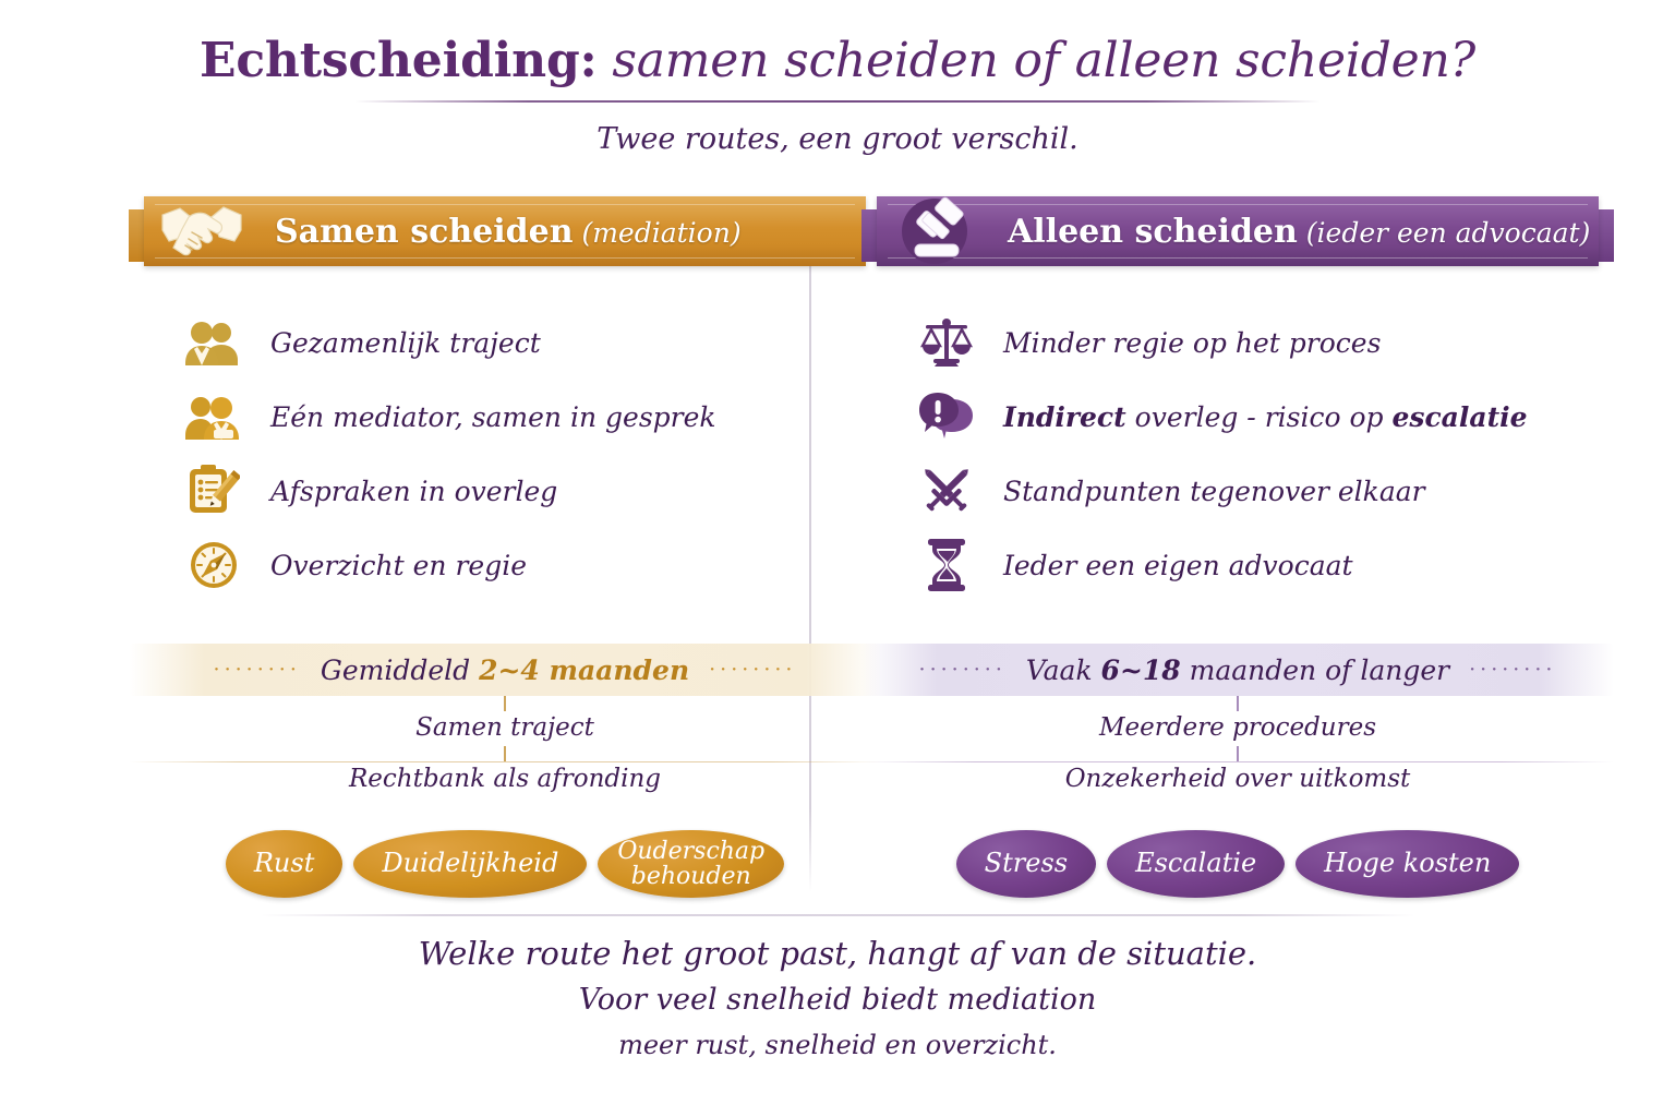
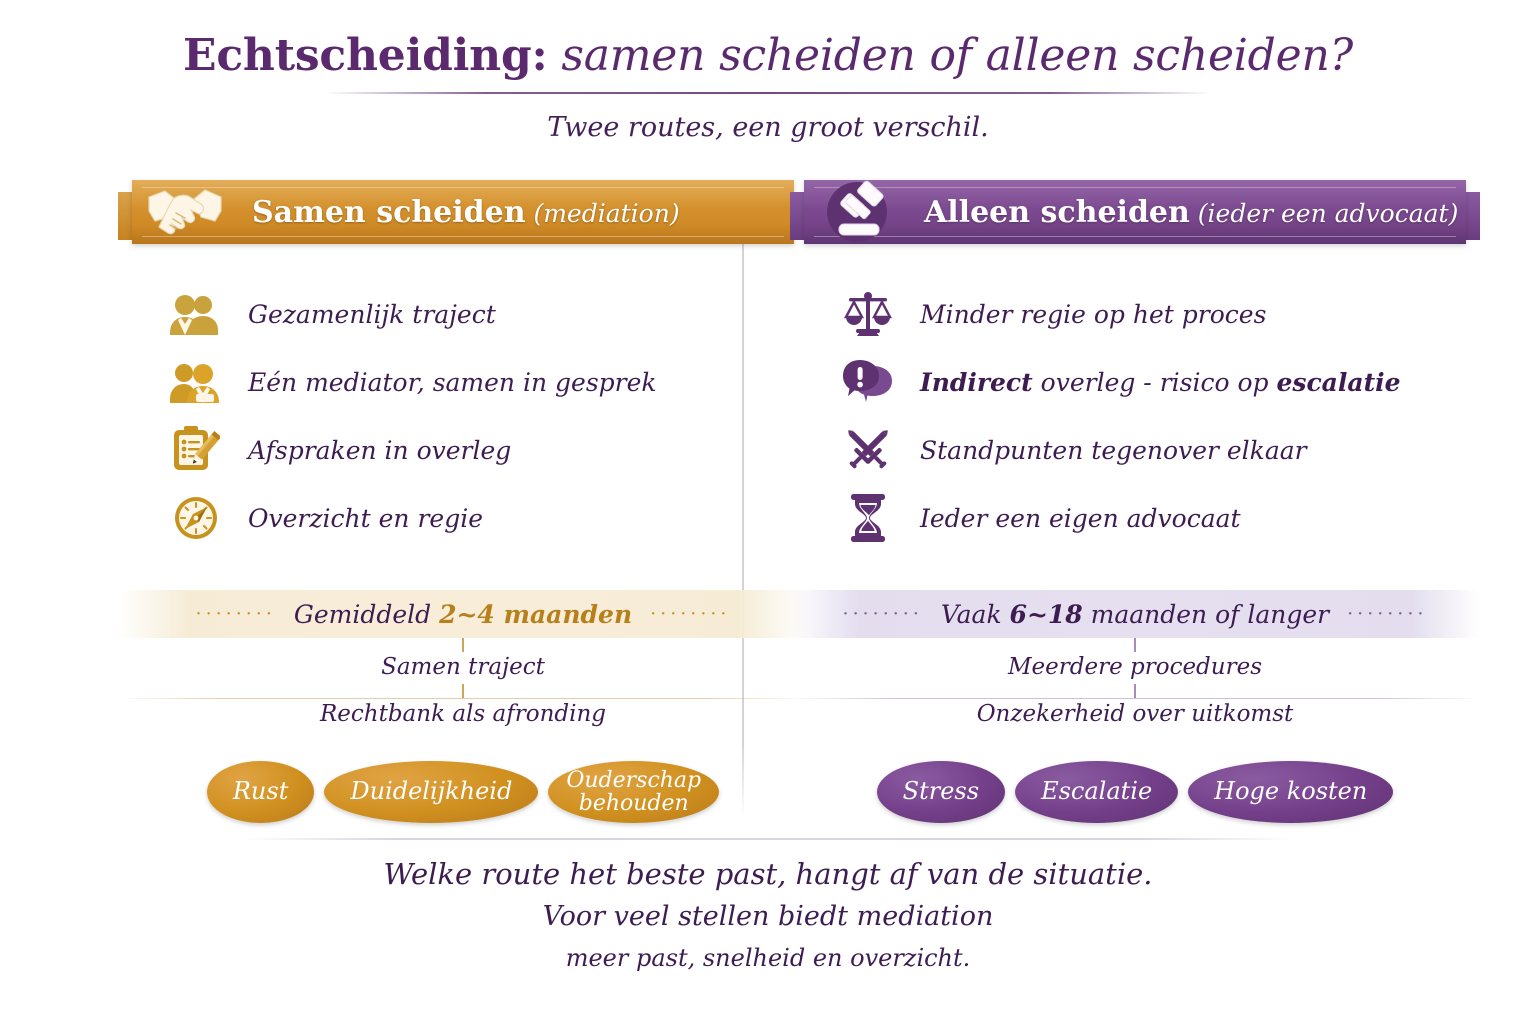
  Echtscheiding: samen scheiden of alleen scheiden?
  Twee routes, een groot verschil.
  Samen scheiden (mediation)
  Gezamenlijk traject
  Eén mediator, samen in gesprek
  Afspraken in overleg
  Overzicht en regie
  ········
  Gemiddeld 2~4 maanden
  ········
  Samen traject
  Rechtbank als afronding
  Rust
  Duidelijkheid
  Ouderschap
  behouden
  Alleen scheiden (ieder een advocaat)
  Minder regie op het proces
  Indirect overleg - risico op escalatie
  Standpunten tegenover elkaar
  Ieder een eigen advocaat
  ········
  Vaak 6~18 maanden of langer
  ········
  Meerdere procedures
  Onzekerheid over uitkomst
  Stress
  Escalatie
  Hoge kosten
- Welke route het groot past, hangt af van de situatie.
+ Welke route het beste past, hangt af van de situatie.
- Voor veel snelheid biedt mediation
+ Voor veel stellen biedt mediation
- meer rust, snelheid en overzicht.
+ meer past, snelheid en overzicht.
